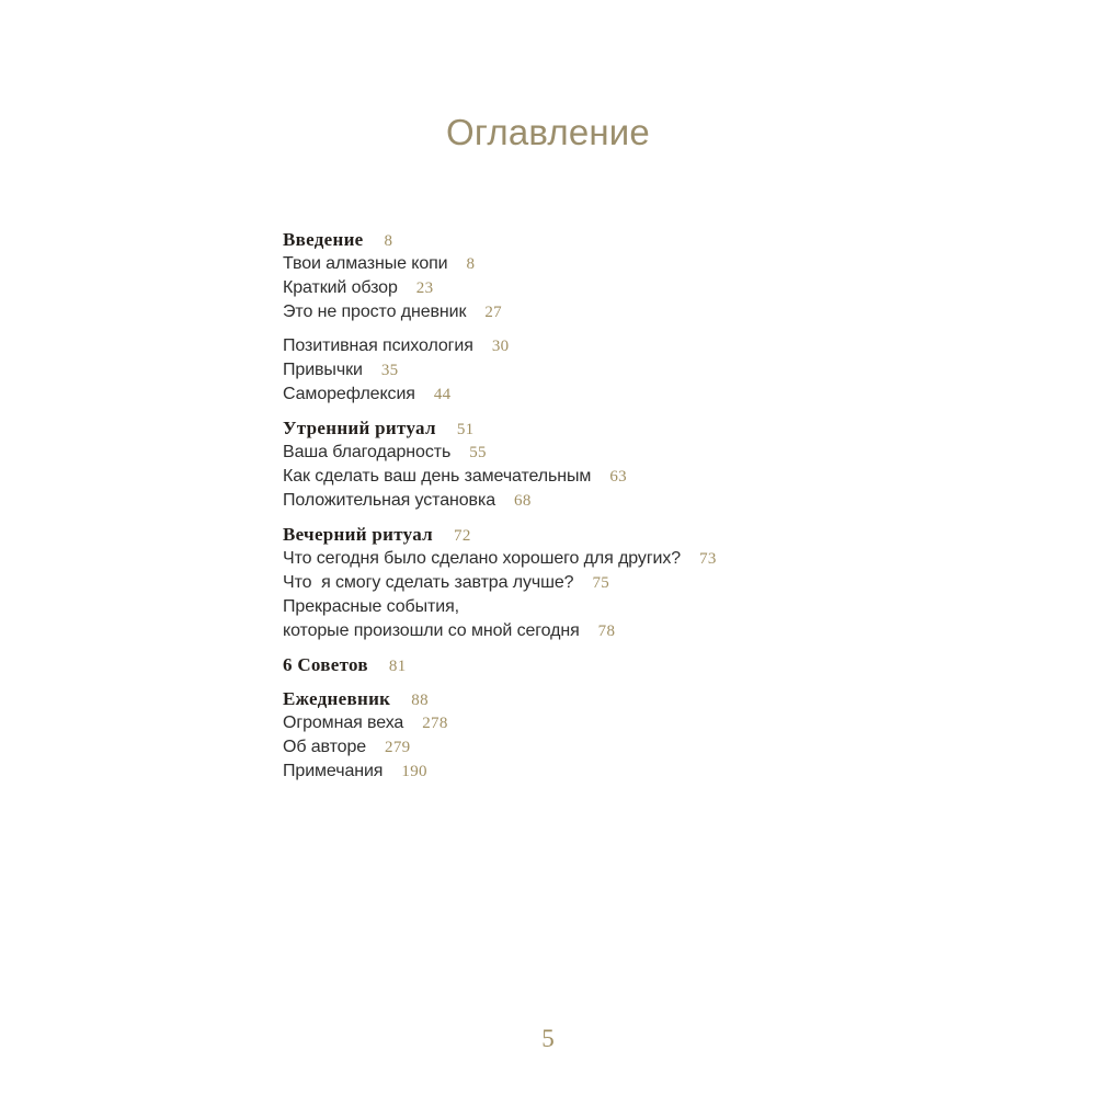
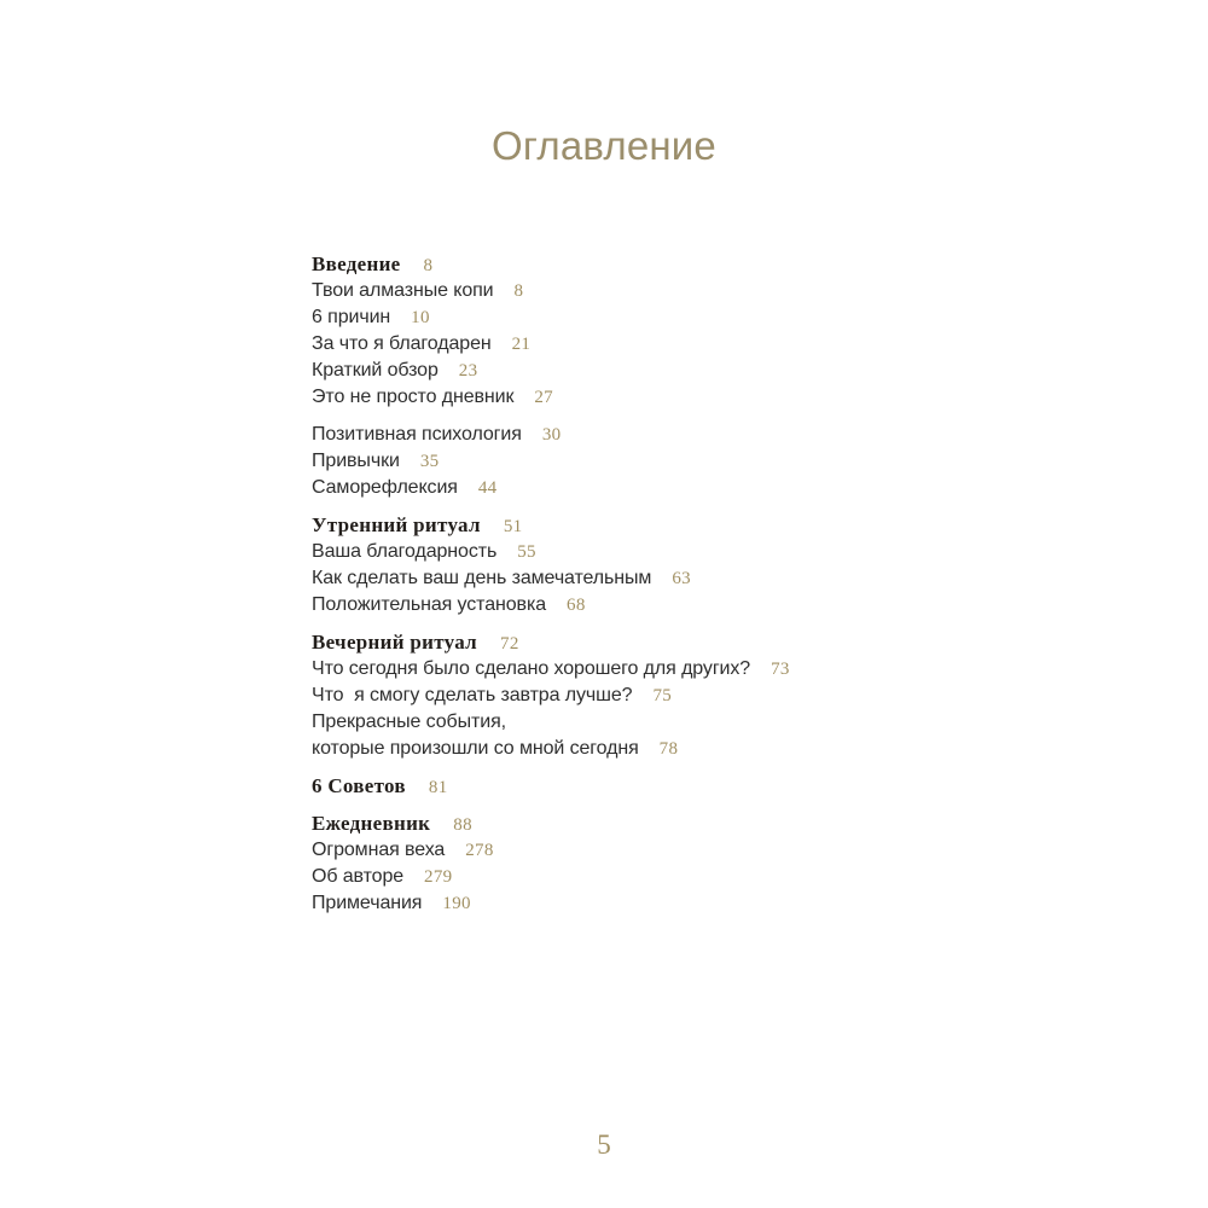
  Оглавление
  Введение 8
  Твои алмазные копи 8
+ 6 причин 10
+ За что я благодарен 21
  Краткий обзор 23
  Это не просто дневник 27
  Позитивная психология 30
  Привычки 35
  Саморефлексия 44
  Утренний ритуал 51
  Ваша благодарность 55
  Как сделать ваш день замечательным 63
  Положительная установка 68
  Вечерний ритуал 72
  Что сегодня было сделано хорошего для других? 73
  Что я смогу сделать завтра лучше? 75
  Прекрасные события,
  которые произошли со мной сегодня 78
  6 Советов 81
  Ежедневник 88
  Огромная веха 278
  Об авторе 279
  Примечания 190
  5
